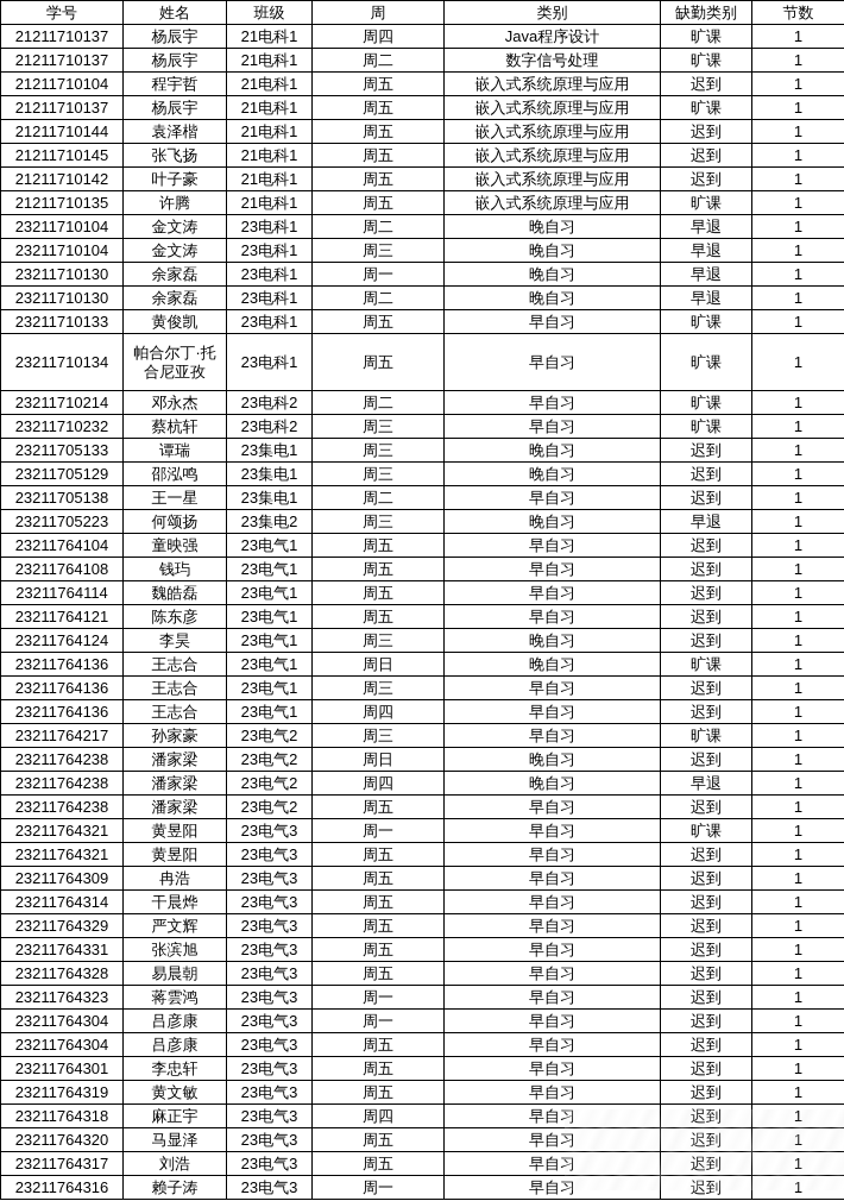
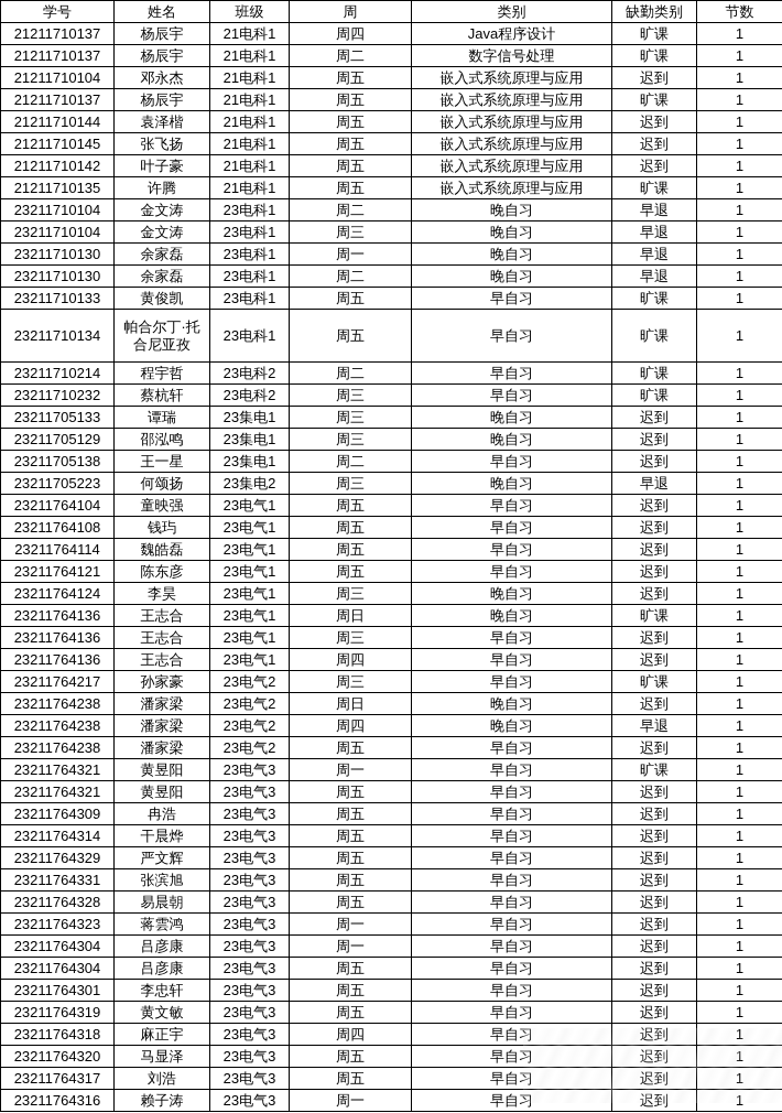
  学号	姓名	班级	周	类别	缺勤类别	节数
  21211710137	杨辰宇	21电科1	周四	Java程序设计	旷课	1
  21211710137	杨辰宇	21电科1	周二	数字信号处理	旷课	1
- 21211710104	程宇哲	21电科1	周五	嵌入式系统原理与应用	迟到	1
+ 21211710104	邓永杰	21电科1	周五	嵌入式系统原理与应用	迟到	1
  21211710137	杨辰宇	21电科1	周五	嵌入式系统原理与应用	旷课	1
  21211710144	袁泽楷	21电科1	周五	嵌入式系统原理与应用	迟到	1
  21211710145	张飞扬	21电科1	周五	嵌入式系统原理与应用	迟到	1
  21211710142	叶子豪	21电科1	周五	嵌入式系统原理与应用	迟到	1
  21211710135	许腾	21电科1	周五	嵌入式系统原理与应用	旷课	1
  23211710104	金文涛	23电科1	周二	晚自习	早退	1
  23211710104	金文涛	23电科1	周三	晚自习	早退	1
  23211710130	余家磊	23电科1	周一	晚自习	早退	1
  23211710130	余家磊	23电科1	周二	晚自习	早退	1
  23211710133	黄俊凯	23电科1	周五	早自习	旷课	1
  23211710134	帕合尔丁·托合尼亚孜	23电科1	周五	早自习	旷课	1
- 23211710214	邓永杰	23电科2	周二	早自习	旷课	1
+ 23211710214	程宇哲	23电科2	周二	早自习	旷课	1
  23211710232	蔡杭轩	23电科2	周三	早自习	旷课	1
  23211705133	谭瑞	23集电1	周三	晚自习	迟到	1
  23211705129	邵泓鸣	23集电1	周三	晚自习	迟到	1
  23211705138	王一星	23集电1	周二	早自习	迟到	1
  23211705223	何颂扬	23集电2	周三	晚自习	早退	1
  23211764104	童映强	23电气1	周五	早自习	迟到	1
  23211764108	钱玙	23电气1	周五	早自习	迟到	1
  23211764114	魏皓磊	23电气1	周五	早自习	迟到	1
  23211764121	陈东彦	23电气1	周五	早自习	迟到	1
  23211764124	李昊	23电气1	周三	晚自习	迟到	1
  23211764136	王志合	23电气1	周日	晚自习	旷课	1
  23211764136	王志合	23电气1	周三	早自习	迟到	1
  23211764136	王志合	23电气1	周四	早自习	迟到	1
  23211764217	孙家豪	23电气2	周三	早自习	旷课	1
  23211764238	潘家梁	23电气2	周日	晚自习	迟到	1
  23211764238	潘家梁	23电气2	周四	晚自习	早退	1
  23211764238	潘家梁	23电气2	周五	早自习	迟到	1
  23211764321	黄昱阳	23电气3	周一	早自习	旷课	1
  23211764321	黄昱阳	23电气3	周五	早自习	迟到	1
  23211764309	冉浩	23电气3	周五	早自习	迟到	1
  23211764314	干晨烨	23电气3	周五	早自习	迟到	1
  23211764329	严文辉	23电气3	周五	早自习	迟到	1
  23211764331	张滨旭	23电气3	周五	早自习	迟到	1
  23211764328	易晨朝	23电气3	周五	早自习	迟到	1
  23211764323	蒋雲鸿	23电气3	周一	早自习	迟到	1
  23211764304	吕彦康	23电气3	周一	早自习	迟到	1
  23211764304	吕彦康	23电气3	周五	早自习	迟到	1
  23211764301	李忠轩	23电气3	周五	早自习	迟到	1
  23211764319	黄文敏	23电气3	周五	早自习	迟到	1
  23211764318	麻正宇	23电气3	周四	早自习	迟到	1
  23211764320	马显泽	23电气3	周五	早自习	迟到	1
  23211764317	刘浩	23电气3	周五	早自习	迟到	1
  23211764316	赖子涛	23电气3	周一	早自习	迟到	1
